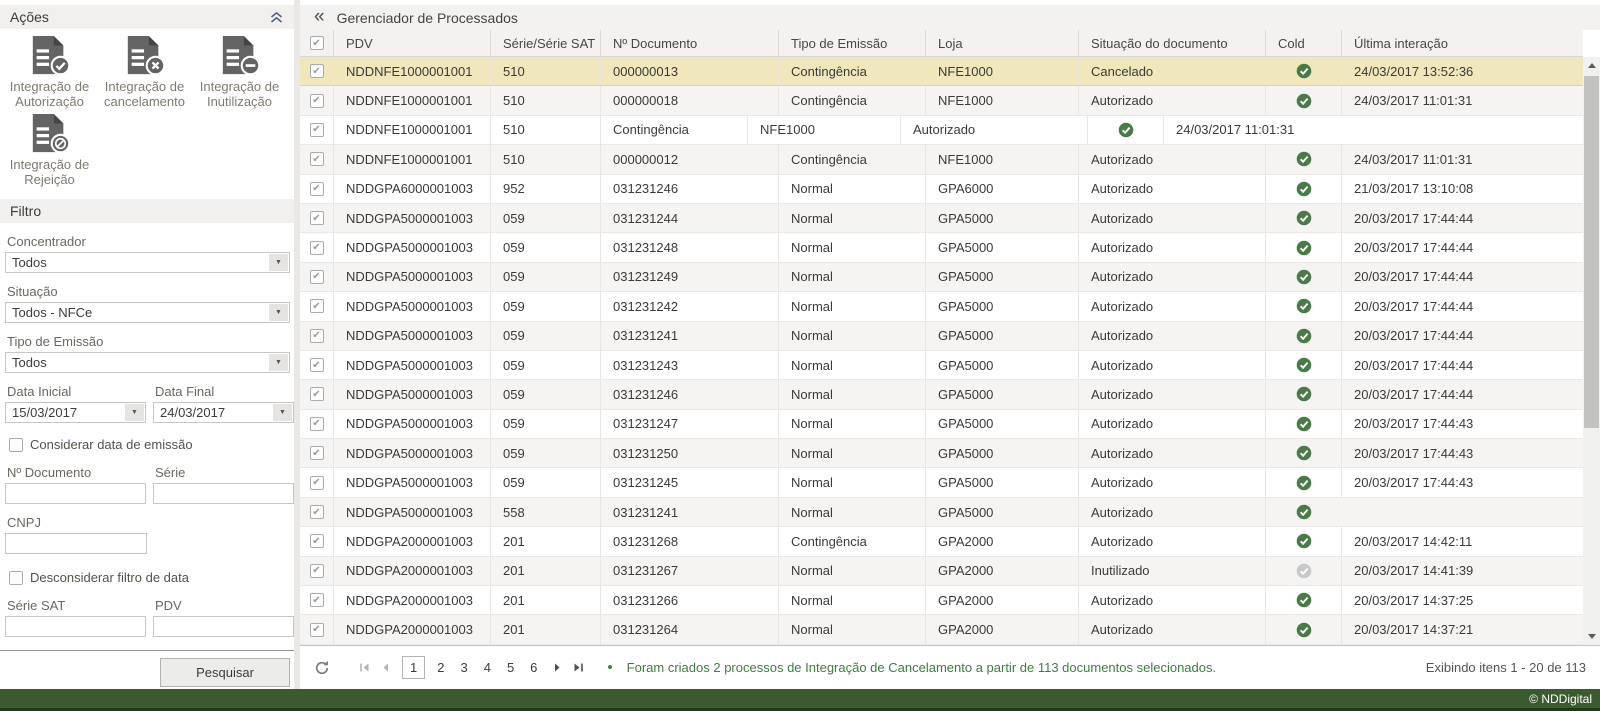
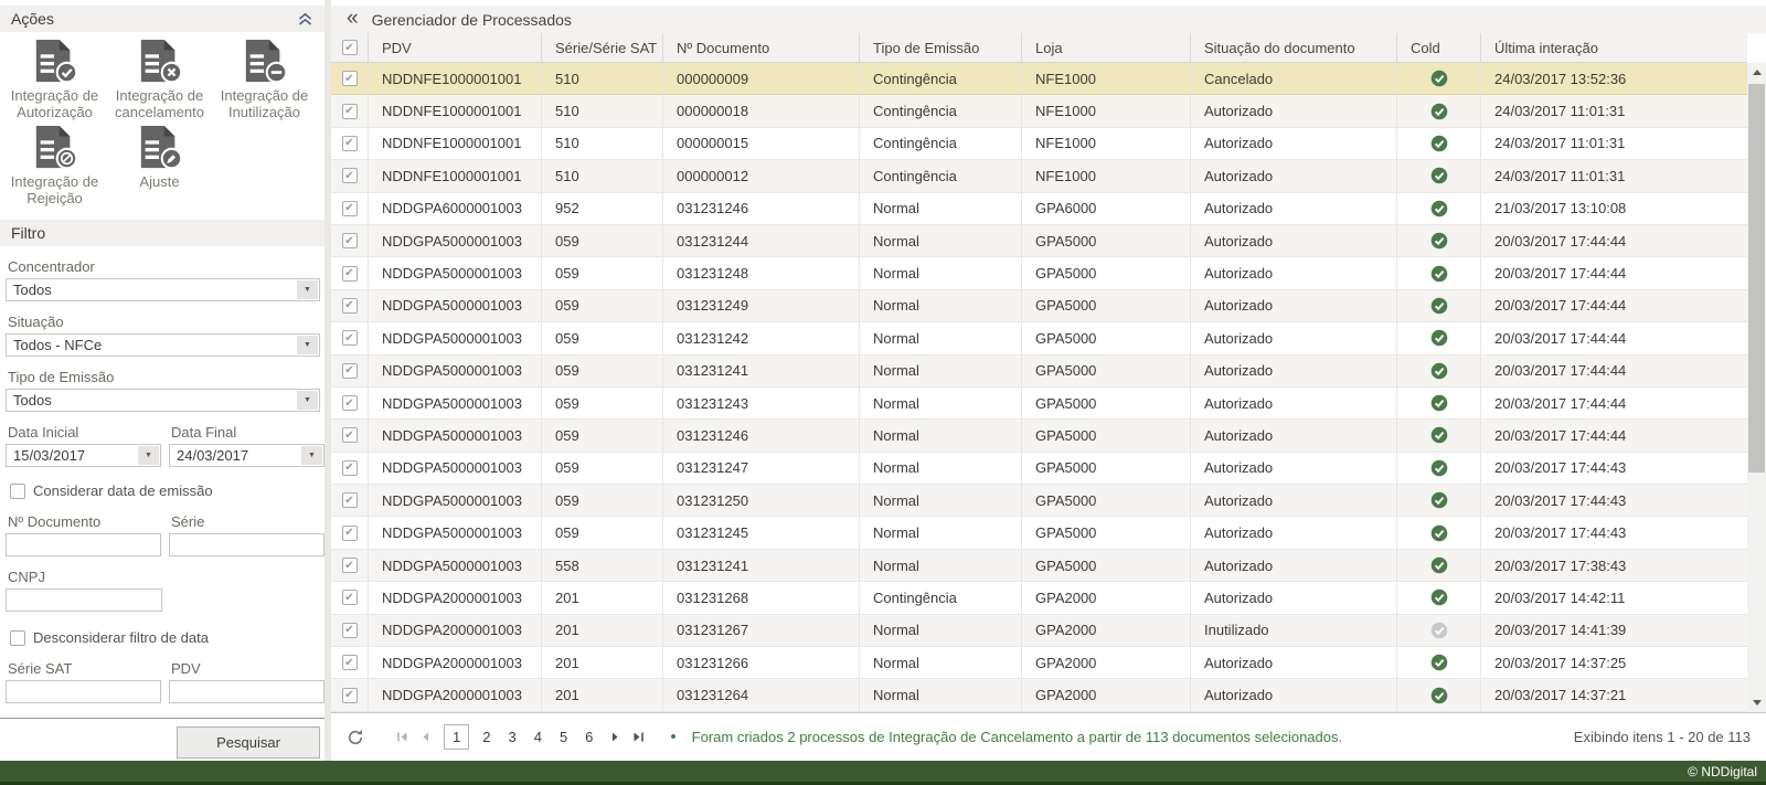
  Ações
  Integração de Autorização
  Integração de cancelamento
  Integração de Inutilização
  Integração de Rejeição
+ Ajuste
  Filtro
  Concentrador
  Todos
  Situação
  Todos - NFCe
  Tipo de Emissão
  Todos
  Data Inicial
  15/03/2017
  Data Final
  24/03/2017
  Considerar data de emissão
  Nº Documento
  Série
  CNPJ
  Desconsiderar filtro de data
  Série SAT
  PDV
  Pesquisar
  «
  Gerenciador de Processados
  PDV
  Série/Série SAT
  Nº Documento
  Tipo de Emissão
  Loja
  Situação do documento
  Cold
  Última interação
  NDDNFE1000001001
  510
- 000000013
+ 000000009
  Contingência
  NFE1000
  Cancelado
  24/03/2017 13:52:36
  NDDNFE1000001001
  510
  000000018
  Contingência
  NFE1000
  Autorizado
  24/03/2017 11:01:31
  NDDNFE1000001001
  510
+ 000000015
  Contingência
  NFE1000
  Autorizado
  24/03/2017 11:01:31
  NDDNFE1000001001
  510
  000000012
  Contingência
  NFE1000
  Autorizado
  24/03/2017 11:01:31
  NDDGPA6000001003
  952
  031231246
  Normal
  GPA6000
  Autorizado
  21/03/2017 13:10:08
  NDDGPA5000001003
  059
  031231244
  Normal
  GPA5000
  Autorizado
  20/03/2017 17:44:44
  NDDGPA5000001003
  059
  031231248
  Normal
  GPA5000
  Autorizado
  20/03/2017 17:44:44
  NDDGPA5000001003
  059
  031231249
  Normal
  GPA5000
  Autorizado
  20/03/2017 17:44:44
  NDDGPA5000001003
  059
  031231242
  Normal
  GPA5000
  Autorizado
  20/03/2017 17:44:44
  NDDGPA5000001003
  059
  031231241
  Normal
  GPA5000
  Autorizado
  20/03/2017 17:44:44
  NDDGPA5000001003
  059
  031231243
  Normal
  GPA5000
  Autorizado
  20/03/2017 17:44:44
  NDDGPA5000001003
  059
  031231246
  Normal
  GPA5000
  Autorizado
  20/03/2017 17:44:44
  NDDGPA5000001003
  059
  031231247
  Normal
  GPA5000
  Autorizado
  20/03/2017 17:44:43
  NDDGPA5000001003
  059
  031231250
  Normal
  GPA5000
  Autorizado
  20/03/2017 17:44:43
  NDDGPA5000001003
  059
  031231245
  Normal
  GPA5000
  Autorizado
  20/03/2017 17:44:43
  NDDGPA5000001003
  558
  031231241
  Normal
  GPA5000
  Autorizado
+ 20/03/2017 17:38:43
  NDDGPA2000001003
  201
  031231268
  Contingência
  GPA2000
  Autorizado
  20/03/2017 14:42:11
  NDDGPA2000001003
  201
  031231267
  Normal
  GPA2000
  Inutilizado
  20/03/2017 14:41:39
  NDDGPA2000001003
  201
  031231266
  Normal
  GPA2000
  Autorizado
  20/03/2017 14:37:25
  NDDGPA2000001003
  201
  031231264
  Normal
  GPA2000
  Autorizado
  20/03/2017 14:37:21
  1
  2
  3
  4
  5
  6
  •
  Foram criados 2 processos de Integração de Cancelamento a partir de 113 documentos selecionados.
  Exibindo itens 1 - 20 de 113
  © NDDigital
